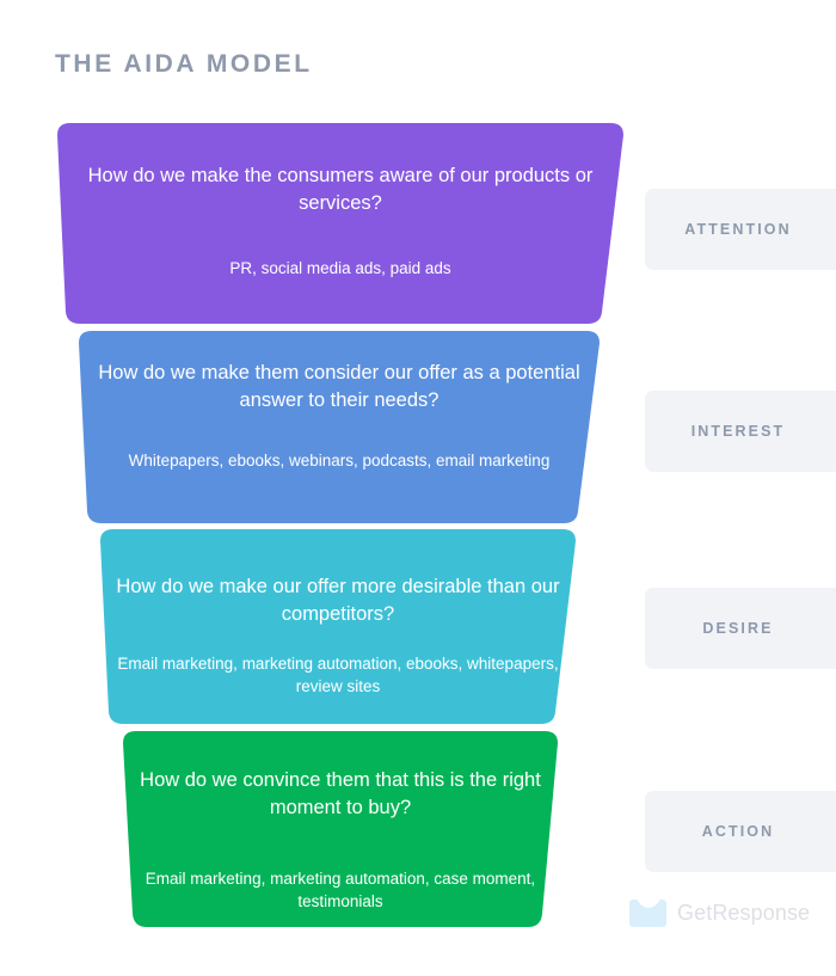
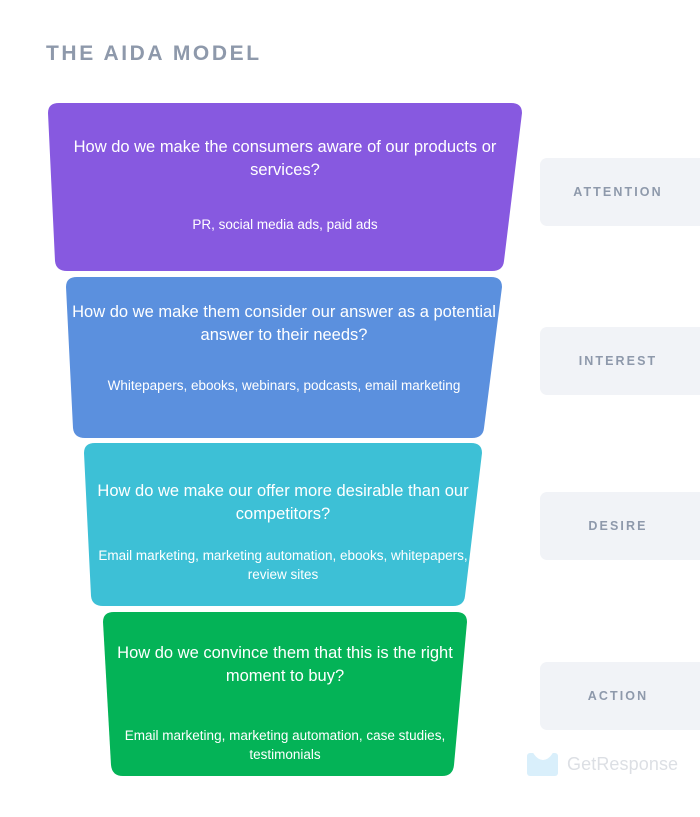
  THE AIDA MODEL
  ATTENTION
  INTEREST
  DESIRE
  ACTION
  How do we make the consumers aware of our products or services?
  PR, social media ads, paid ads
- How do we make them consider our offer as a potential answer to their needs?
+ How do we make them consider our answer as a potential answer to their needs?
  Whitepapers, ebooks, webinars, podcasts, email marketing
  How do we make our offer more desirable than our competitors?
  Email marketing, marketing automation, ebooks, whitepapers, review sites
  How do we convince them that this is the right moment to buy?
- Email marketing, marketing automation, case moment, testimonials
+ Email marketing, marketing automation, case studies, testimonials
  GetResponse
